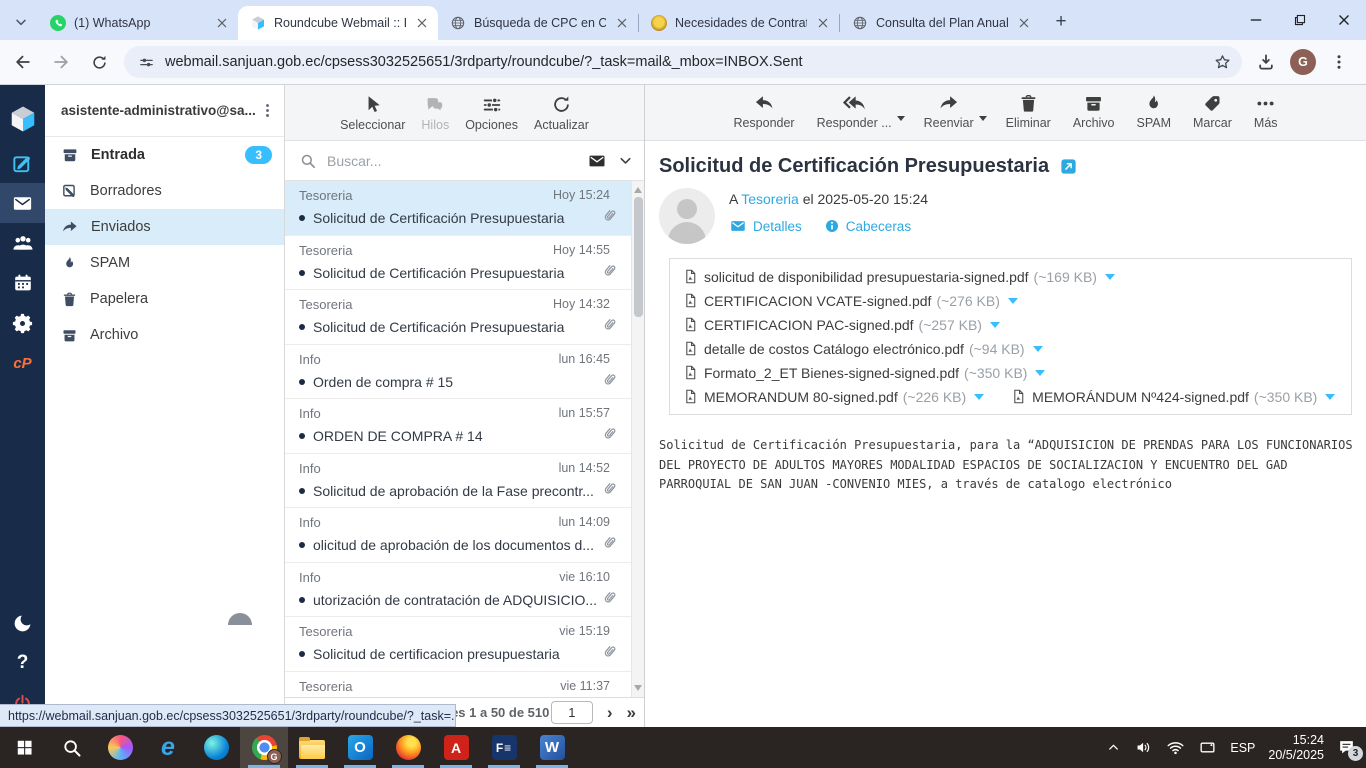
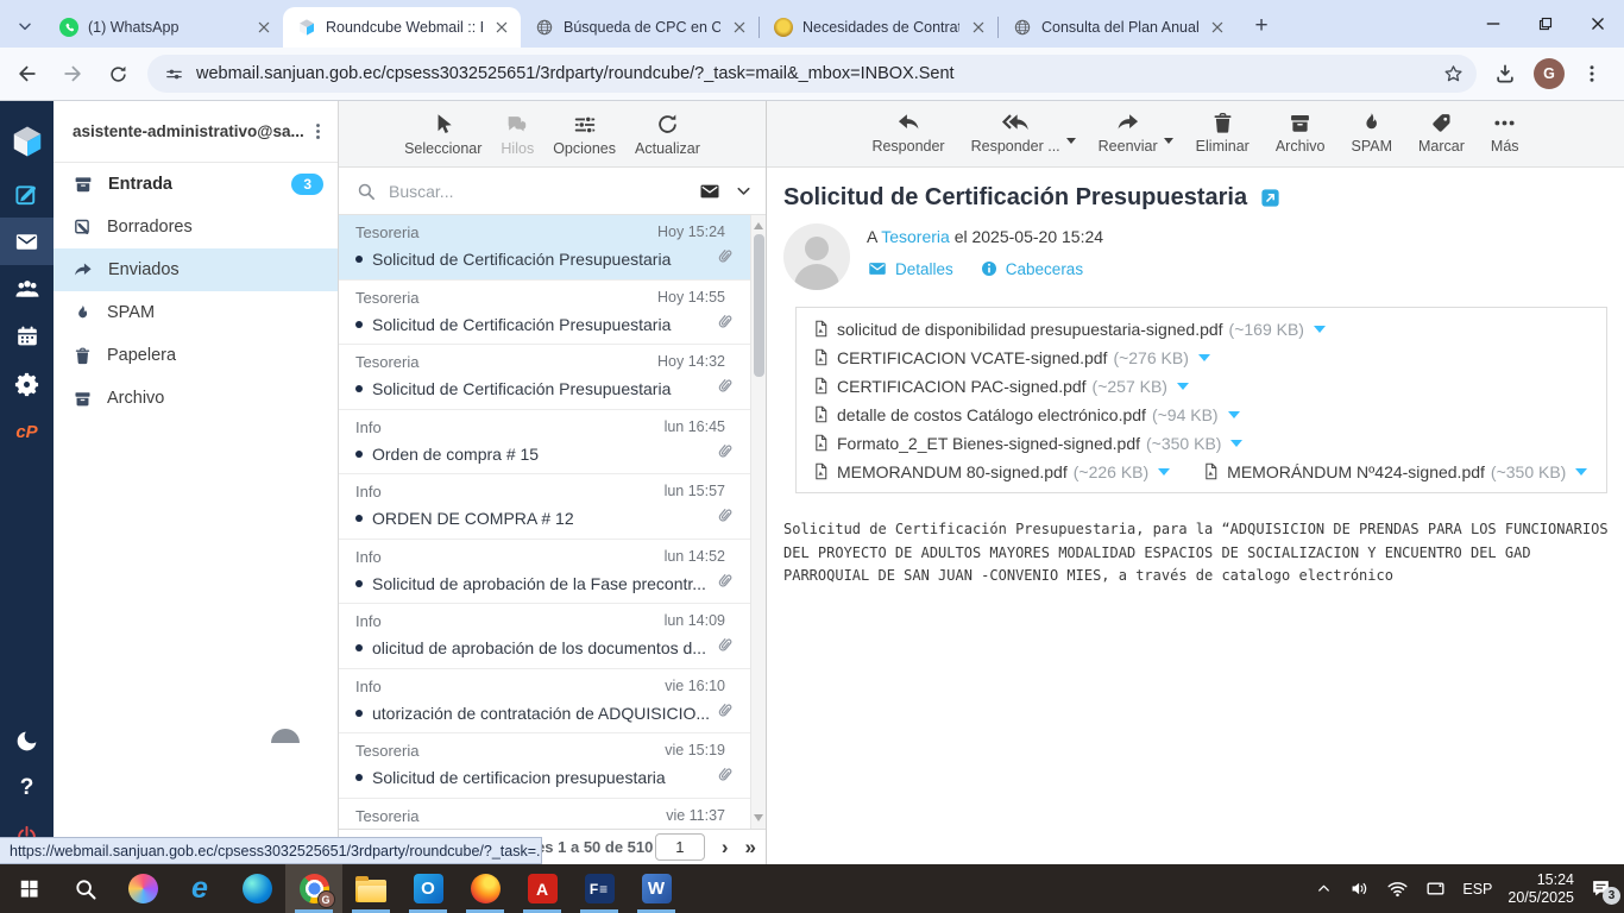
  (1) WhatsApp
  Roundcube Webmail ::
  Búsqueda de CPC en C
  Necesidades de Contra
  Consulta del Plan Anual
  +
  webmail.sanjuan.gob.ec/cpsess3032525651/3rdparty/roundcube/?_task=mail&_mbox=INBOX.Sent
  G
  cP
  ?
  asistente-administrativo@sa...
  Entrada
  3
  Borradores
  Enviados
  SPAM
  Papelera
  Archivo
  Seleccionar
  Hilos
  Opciones
  Actualizar
  Buscar...
  Tesoreria
  Hoy 15:24
  Solicitud de Certificación Presupuestaria
  Tesoreria
  Hoy 14:55
  Solicitud de Certificación Presupuestaria
  Tesoreria
  Hoy 14:32
  Solicitud de Certificación Presupuestaria
  Info
  lun 16:45
  Orden de compra # 15
  Info
  lun 15:57
- ORDEN DE COMPRA # 14
+ ORDEN DE COMPRA # 12
  Info
  lun 14:52
  Solicitud de aprobación de la Fase precontr...
  Info
  lun 14:09
  olicitud de aprobación de los documentos d...
  Info
  vie 16:10
  utorización de contratación de ADQUISICIO...
  Tesoreria
  vie 15:19
  Solicitud de certificacion presupuestaria
  Tesoreria
  vie 11:37
  1
  ›
  »
  Responder
  Responder ...
  Reenviar
  Eliminar
  Archivo
  SPAM
  Marcar
  Más
  Solicitud de Certificación Presupuestaria
  A Tesoreria el 2025-05-20 15:24
  Detalles
  Cabeceras
  solicitud de disponibilidad presupuestaria-signed.pdf
  (~169 KB)
  CERTIFICACION VCATE-signed.pdf
  (~276 KB)
  CERTIFICACION PAC-signed.pdf
  (~257 KB)
  detalle de costos Catálogo electrónico.pdf
  (~94 KB)
  Formato_2_ET Bienes-signed-signed.pdf
  (~350 KB)
  MEMORANDUM 80-signed.pdf
  (~226 KB)
  MEMORÁNDUM Nº424-signed.pdf
  (~350 KB)
  Solicitud de Certificación Presupuestaria, para la “ADQUISICION DE PRENDAS PARA LOS FUNCIONARIOS
  DEL PROYECTO DE ADULTOS MAYORES MODALIDAD ESPACIOS DE SOCIALIZACION Y ENCUENTRO DEL GAD
  PARROQUIAL DE SAN JUAN -CONVENIO MIES, a través de catalogo electrónico
  https://webmail.sanjuan.gob.ec/cpsess3032525651/3rdparty/roundcube/?_task=.
  e
  G
  O
  A
  F≡
  W
  ESP
  15:24
  20/5/2025
  3
